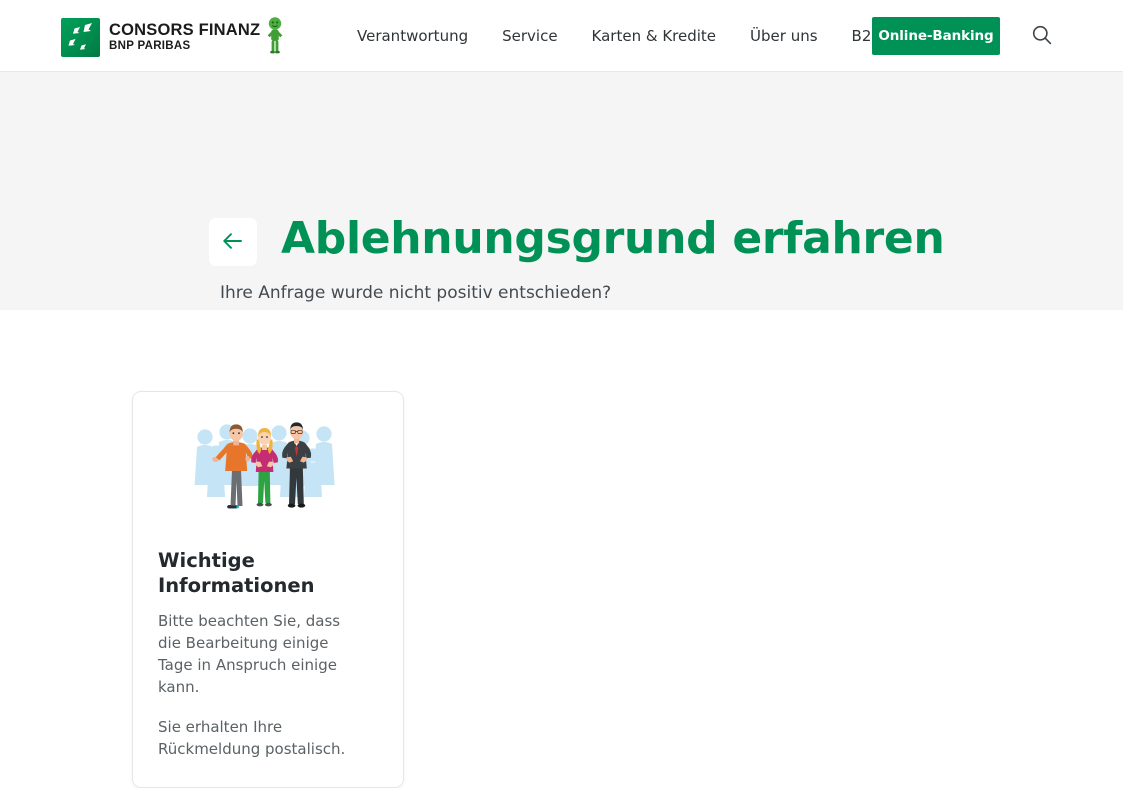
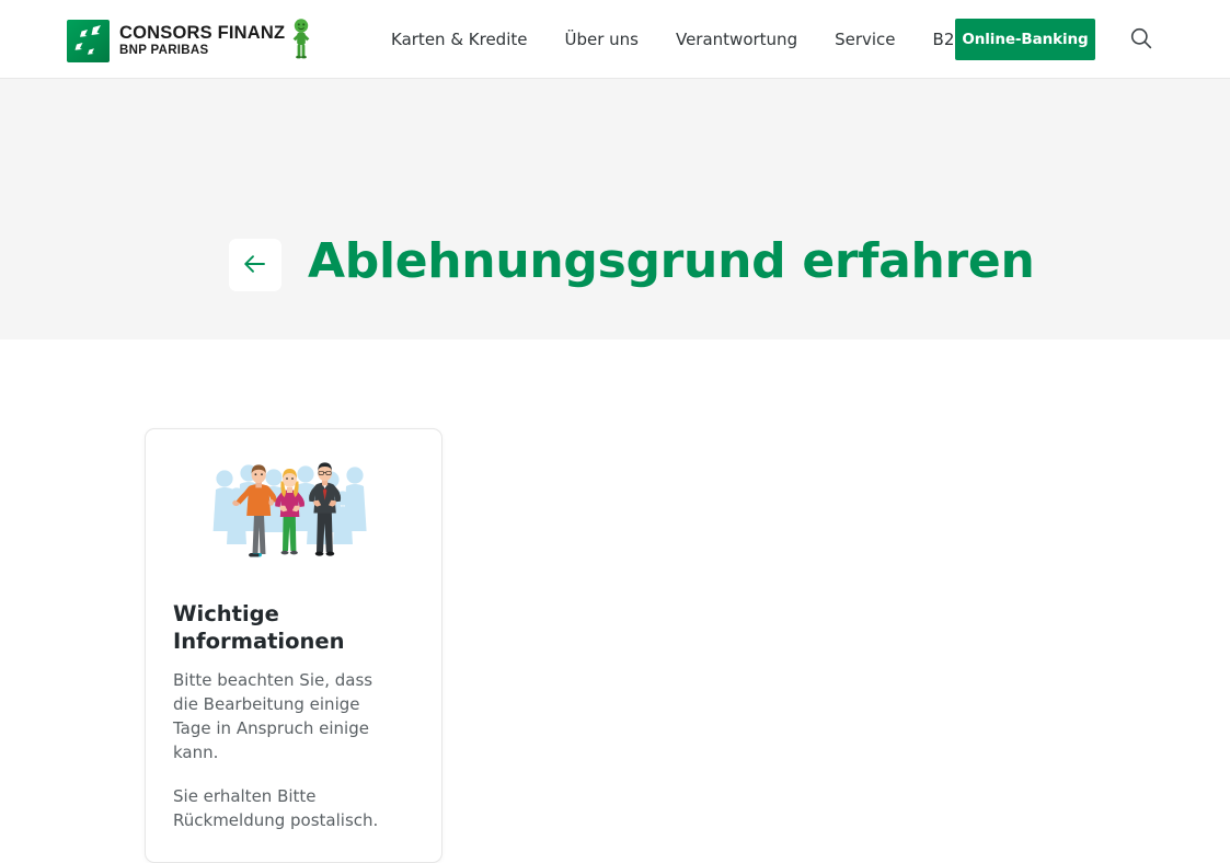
  CONSORS FINANZ
  BNP PARIBAS
- Verantwortung
+ Karten & Kredite
- Service
+ Über uns
- Karten & Kredite
+ Verantwortung
- Über uns
+ Service
  Online-Banking
  Ablehnungsgrund erfahren
- Ihre Anfrage wurde nicht positiv entschieden?
  Wichtige Informationen
  Bitte beachten Sie, dass die Bearbeitung einige Tage in Anspruch einige kann.
- Sie erhalten Ihre Rückmeldung postalisch.
+ Sie erhalten Bitte Rückmeldung postalisch.
